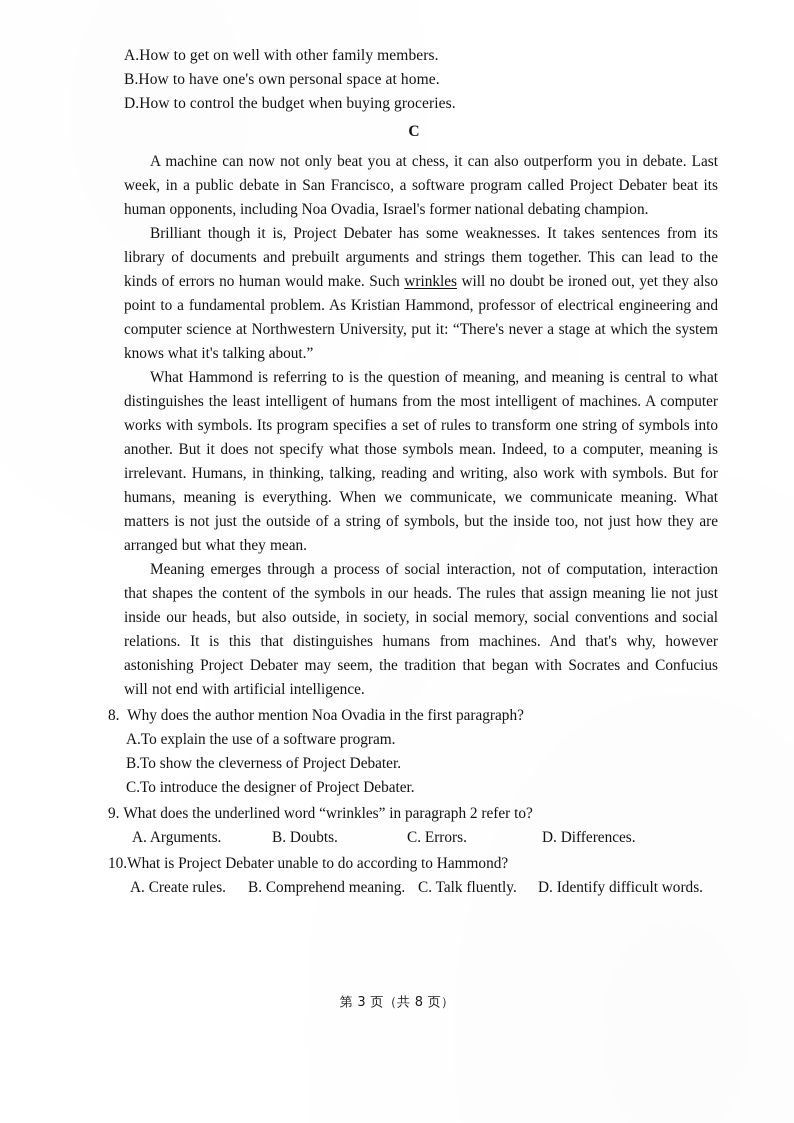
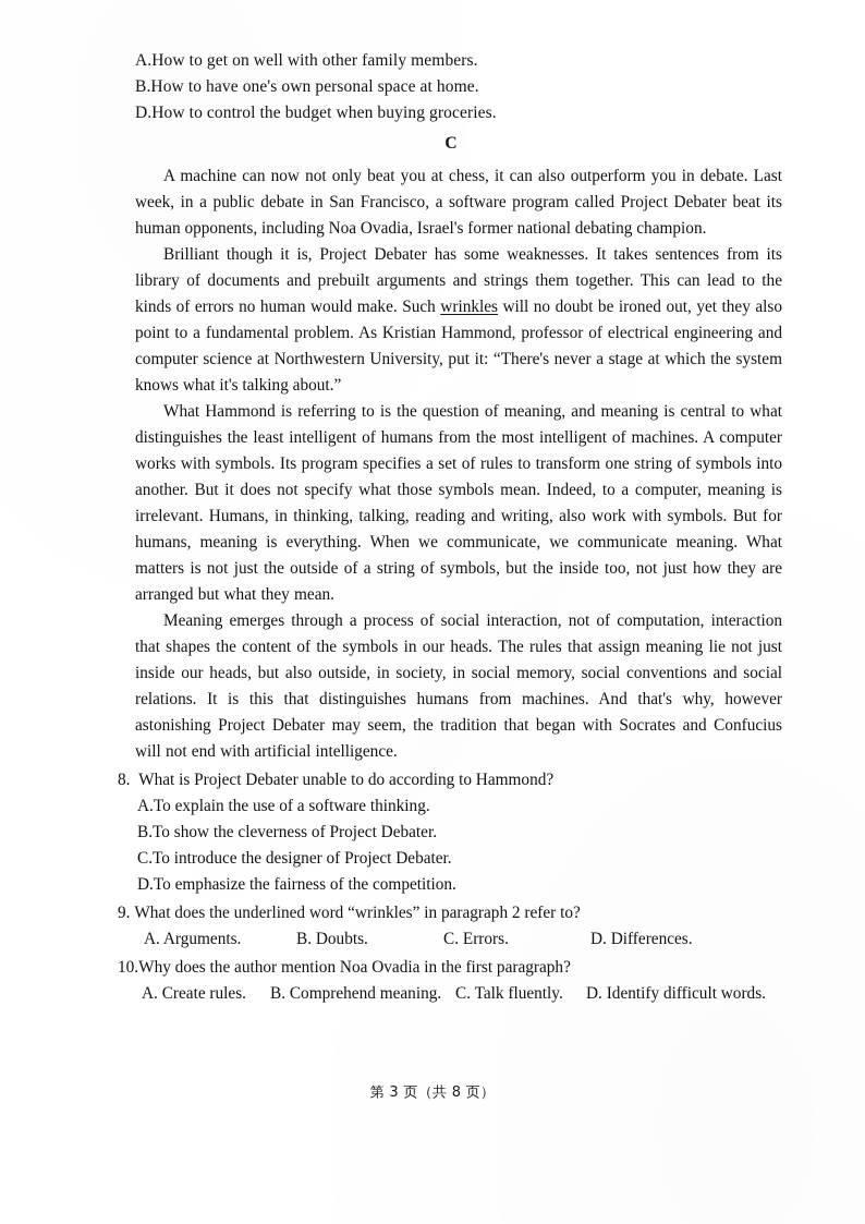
  A.How to get on well with other family members.
  B.How to have one's own personal space at home.
  D.How to control the budget when buying groceries.
  C
  A machine can now not only beat you at chess, it can also outperform you in debate. Last week, in a public debate in San Francisco, a software program called Project Debater beat its human opponents, including Noa Ovadia, Israel's former national debating champion.
  Brilliant though it is, Project Debater has some weaknesses. It takes sentences from its library of documents and prebuilt arguments and strings them together. This can lead to the kinds of errors no human would make. Such wrinkles will no doubt be ironed out, yet they also point to a fundamental problem. As Kristian Hammond, professor of electrical engineering and computer science at Northwestern University, put it: “There's never a stage at which the system knows what it's talking about.”
  What Hammond is referring to is the question of meaning, and meaning is central to what distinguishes the least intelligent of humans from the most intelligent of machines. A computer works with symbols. Its program specifies a set of rules to transform one string of symbols into another. But it does not specify what those symbols mean. Indeed, to a computer, meaning is irrelevant. Humans, in thinking, talking, reading and writing, also work with symbols. But for humans, meaning is everything. When we communicate, we communicate meaning. What matters is not just the outside of a string of symbols, but the inside too, not just how they are arranged but what they mean.
  Meaning emerges through a process of social interaction, not of computation, interaction that shapes the content of the symbols in our heads. The rules that assign meaning lie not just inside our heads, but also outside, in society, in social memory, social conventions and social relations. It is this that distinguishes humans from machines. And that's why, however astonishing Project Debater may seem, the tradition that began with Socrates and Confucius will not end with artificial intelligence.
- 8. Why does the author mention Noa Ovadia in the first paragraph?
+ 8. What is Project Debater unable to do according to Hammond?
- A.To explain the use of a software program.
+ A.To explain the use of a software thinking.
  B.To show the cleverness of Project Debater.
  C.To introduce the designer of Project Debater.
+ D.To emphasize the fairness of the competition.
  9. What does the underlined word “wrinkles” in paragraph 2 refer to?
  A. Arguments. B. Doubts. C. Errors. D. Differences.
- 10.What is Project Debater unable to do according to Hammond?
+ 10.Why does the author mention Noa Ovadia in the first paragraph?
  A. Create rules. B. Comprehend meaning. C. Talk fluently. D. Identify difficult words.
  第 3 页（共 8 页）
